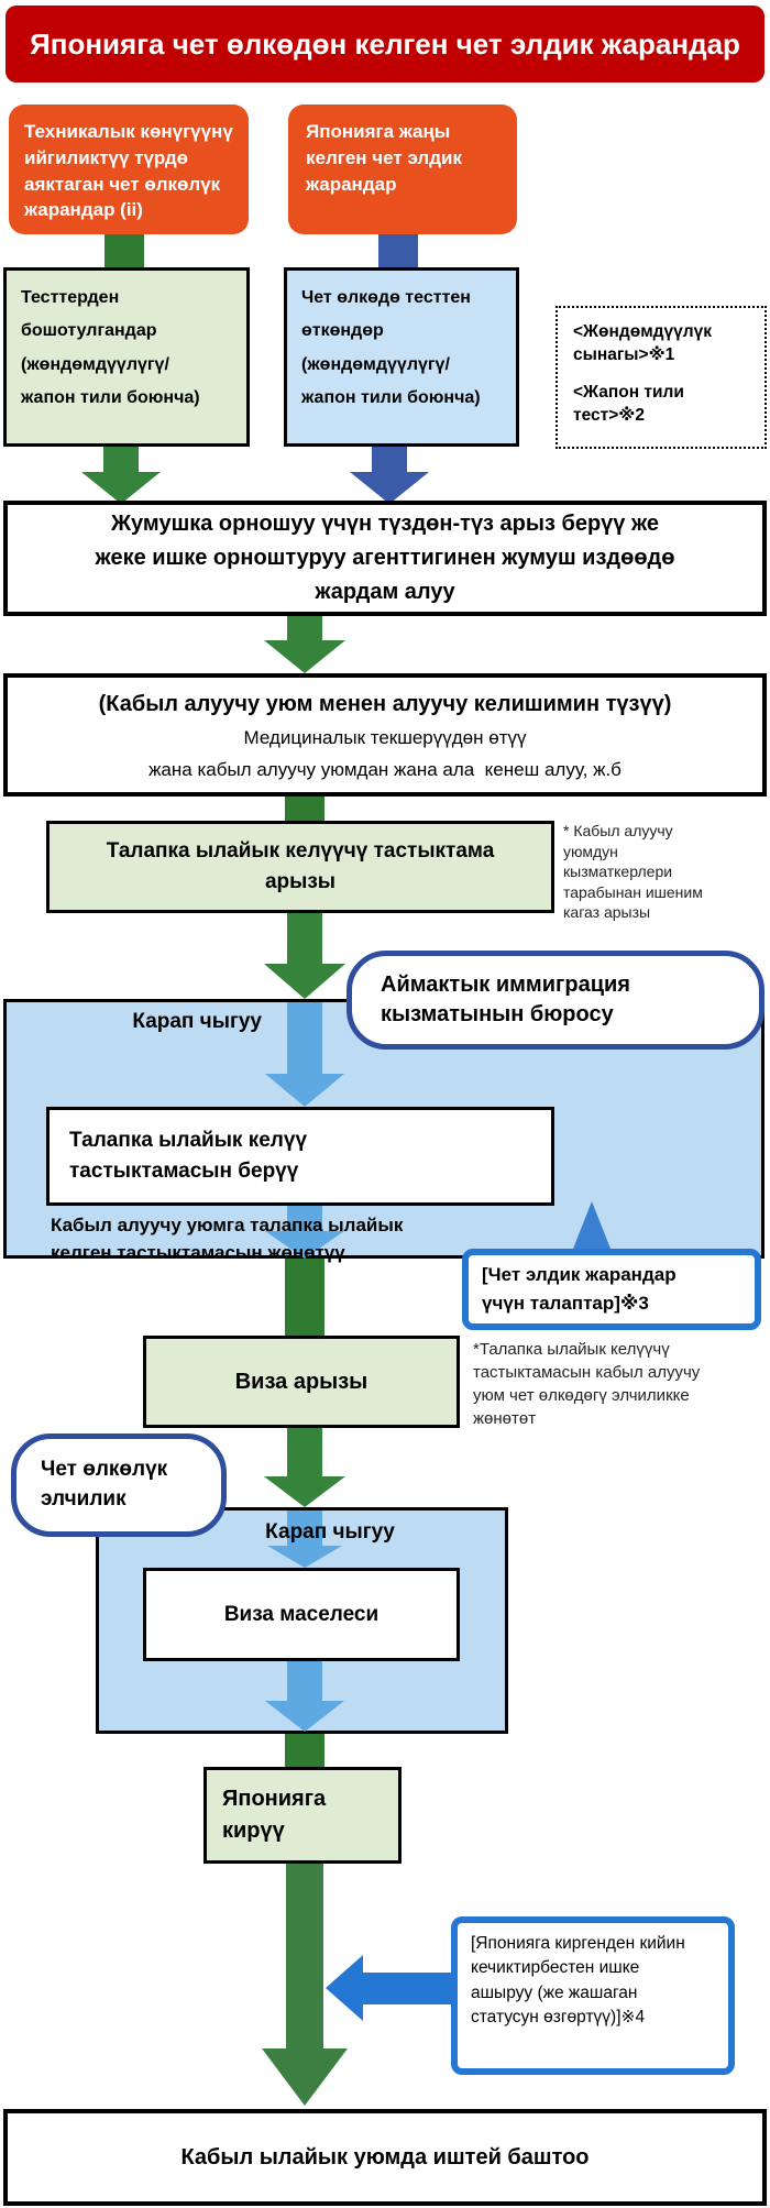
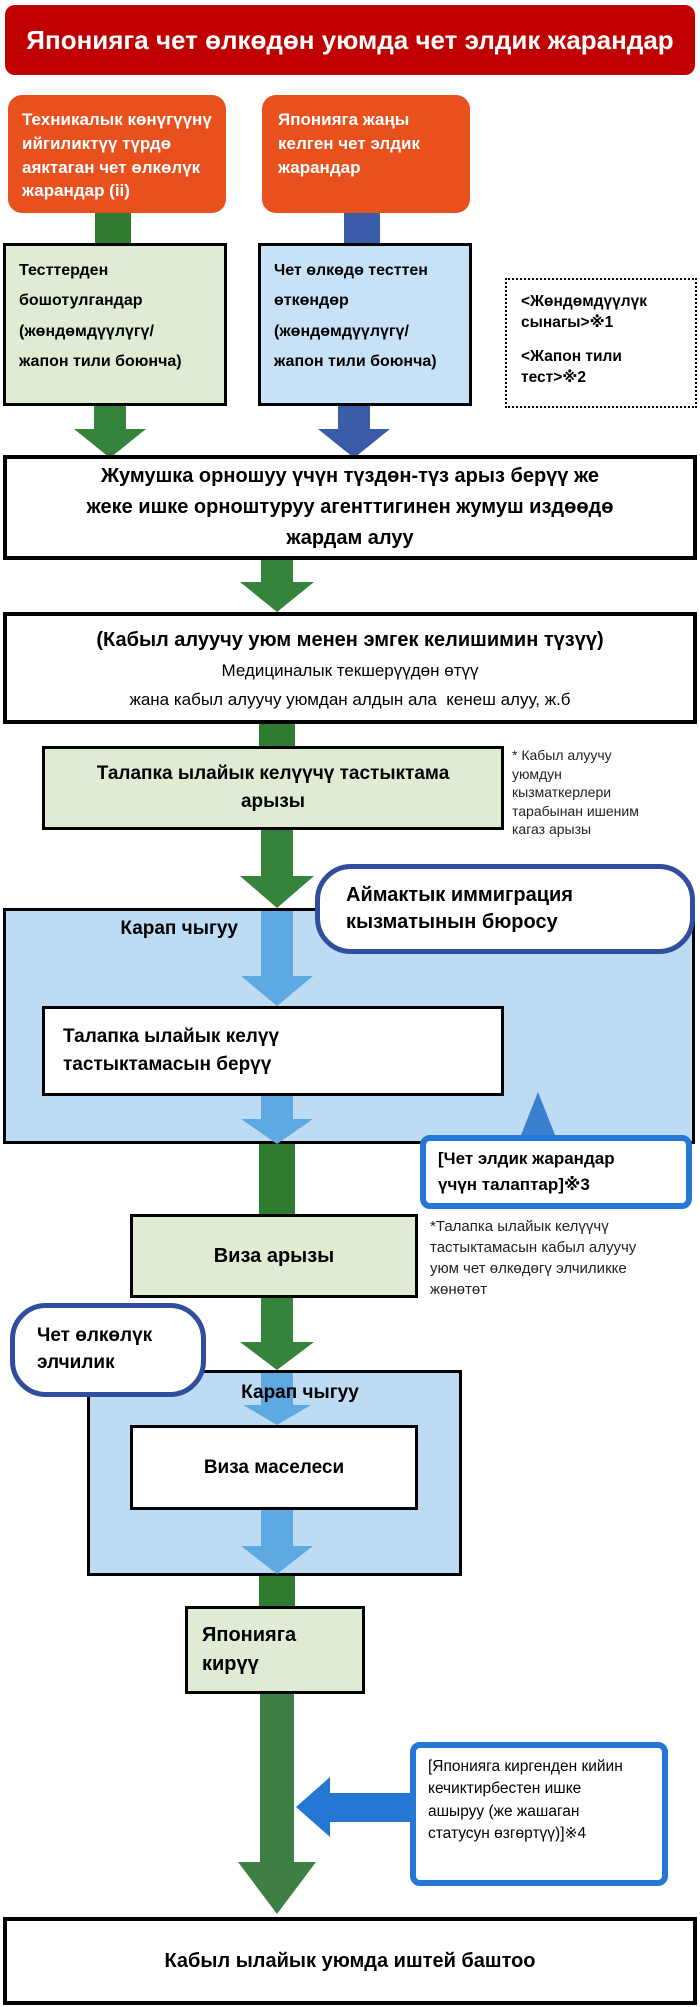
- Японияга чет өлкөдөн келген чет элдик жарандар
+ Японияга чет өлкөдөн уюмда чет элдик жарандар
  Техникалык көнүгүүнү
  ийгиликтүү түрдө
  аяктаган чет өлкөлүк
  жарандар (ii)
  Японияга жаңы
  келген чет элдик
  жарандар
  Тесттерден
  бошотулгандар
  (жөндөмдүүлүгү/
  жапон тили боюнча)
  Чет өлкөдө тесттен
  өткөндөр
  (жөндөмдүүлүгү/
  жапон тили боюнча)
  <Жөндөмдүүлүк
  сынагы>※1
  <Жапон тили
  тест>※2
  Жумушка орношуу үчүн түздөн-түз арыз берүү же
  жеке ишке орноштуруу агенттигинен жумуш издөөдө
  жардам алуу
- (Кабыл алуучу уюм менен алуучу келишимин түзүү)
+ (Кабыл алуучу уюм менен эмгек келишимин түзүү)
  Медициналык текшерүүдөн өтүү
- жана кабыл алуучу уюмдан жана ала кенеш алуу, ж.б
+ жана кабыл алуучу уюмдан алдын ала кенеш алуу, ж.б
  Талапка ылайык келүүчү тастыктама
  арызы
  * Кабыл алуучу
  уюмдун
  кызматкерлери
  тарабынан ишеним
  кагаз арызы
  Карап чыгуу
  Талапка ылайык келүү
  тастыктамасын берүү
- Кабыл алуучу уюмга талапка ылайык
- келген тастыктамасын жөнөтүү
  Аймактык иммиграция
  кызматынын бюросу
  [Чет элдик жарандар
  үчүн талаптар]※3
  Виза арызы
  *Талапка ылайык келүүчү
  тастыктамасын кабыл алуучу
  уюм чет өлкөдөгү элчиликке
  жөнөтөт
  Карап чыгуу
  Виза маселеси
  Чет өлкөлүк
  элчилик
  Японияга
  кирүү
  [Японияга киргенден кийин
  кечиктирбестен ишке
  ашыруу (же жашаган
  статусун өзгөртүү)]※4
  Кабыл ылайык уюмда иштей баштоо
